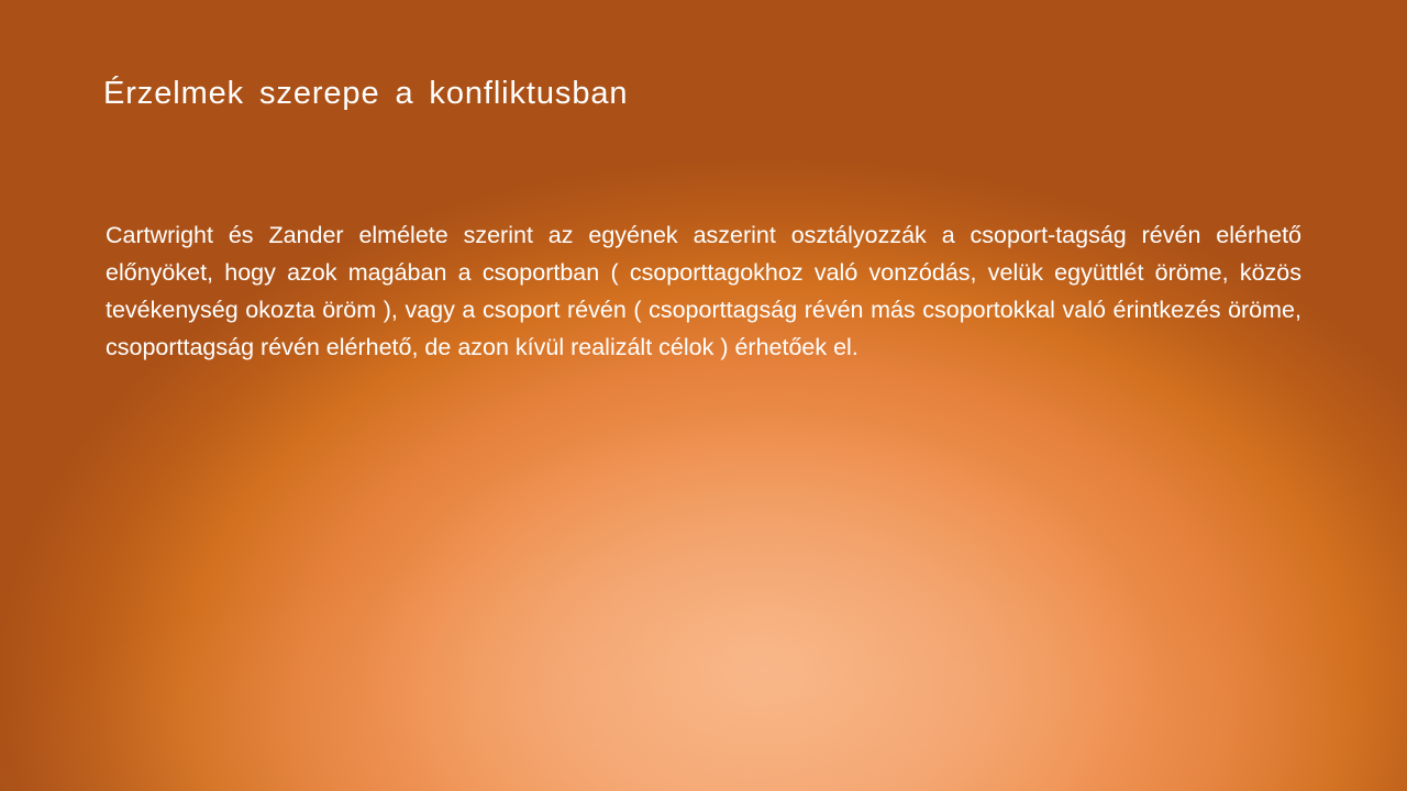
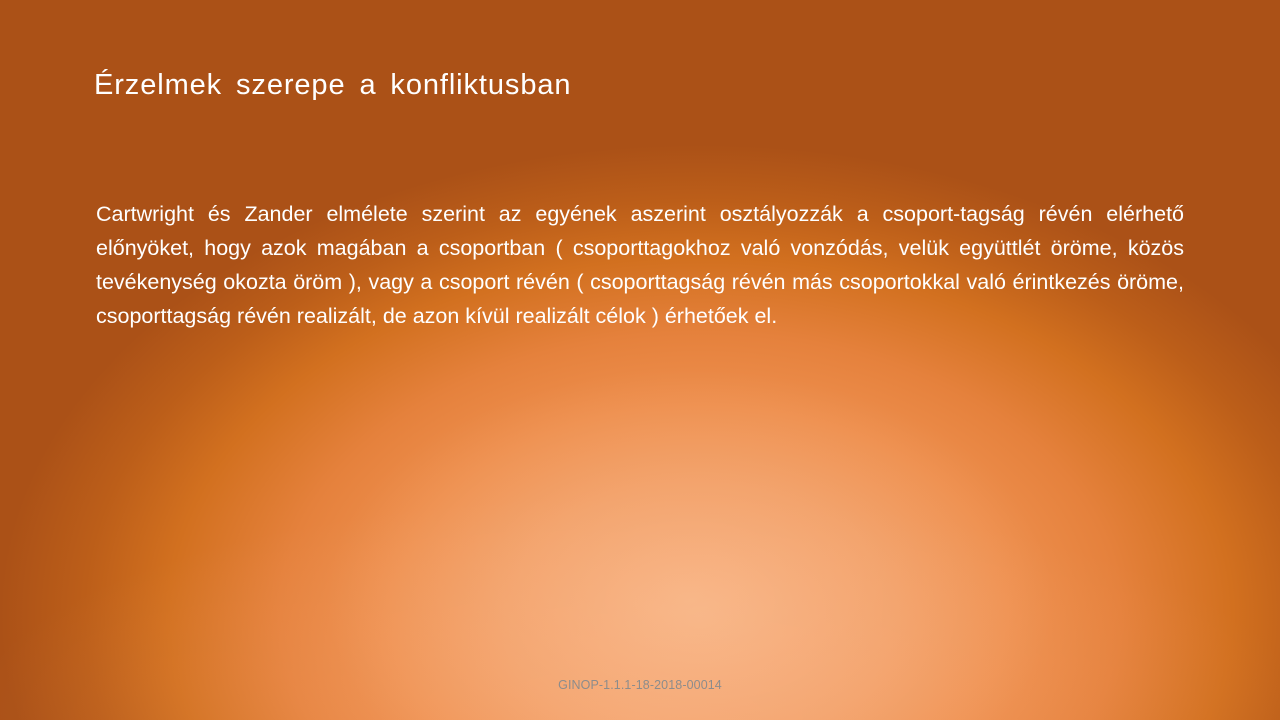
  Érzelmek szerepe a konfliktusban
- Cartwright és Zander elmélete szerint az egyének aszerint osztályozzák a csoport-tagság révén elérhető előnyöket, hogy azok magában a csoportban ( csoporttagokhoz való vonzódás, velük együttlét öröme, közös tevékenység okozta öröm ), vagy a csoport révén ( csoporttagság révén más csoportokkal való érintkezés öröme, csoporttagság révén elérhető, de azon kívül realizált célok ) érhetőek el.
+ Cartwright és Zander elmélete szerint az egyének aszerint osztályozzák a csoport-tagság révén elérhető előnyöket, hogy azok magában a csoportban ( csoporttagokhoz való vonzódás, velük együttlét öröme, közös tevékenység okozta öröm ), vagy a csoport révén ( csoporttagság révén más csoportokkal való érintkezés öröme, csoporttagság révén realizált, de azon kívül realizált célok ) érhetőek el.
+ GINOP-1.1.1-18-2018-00014
